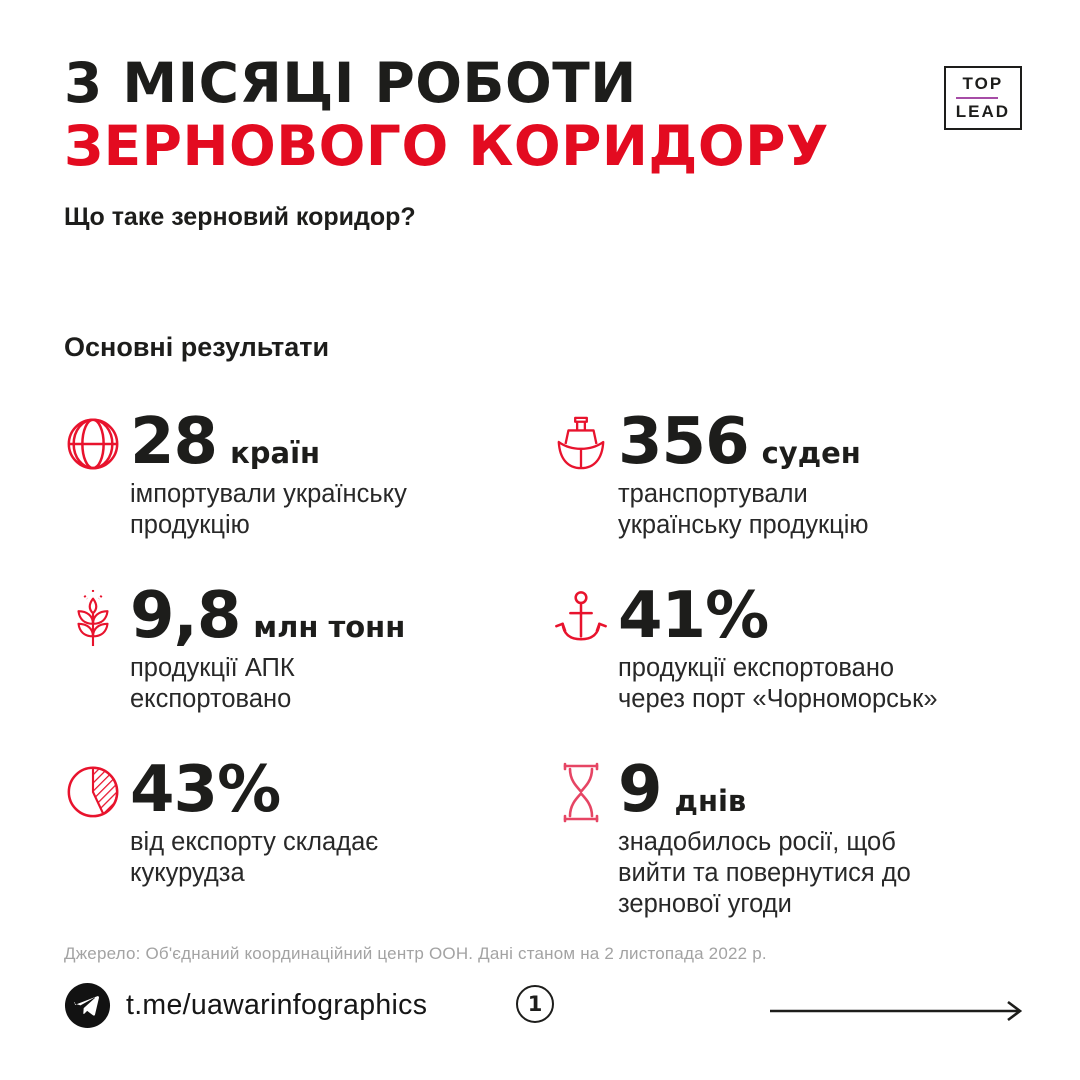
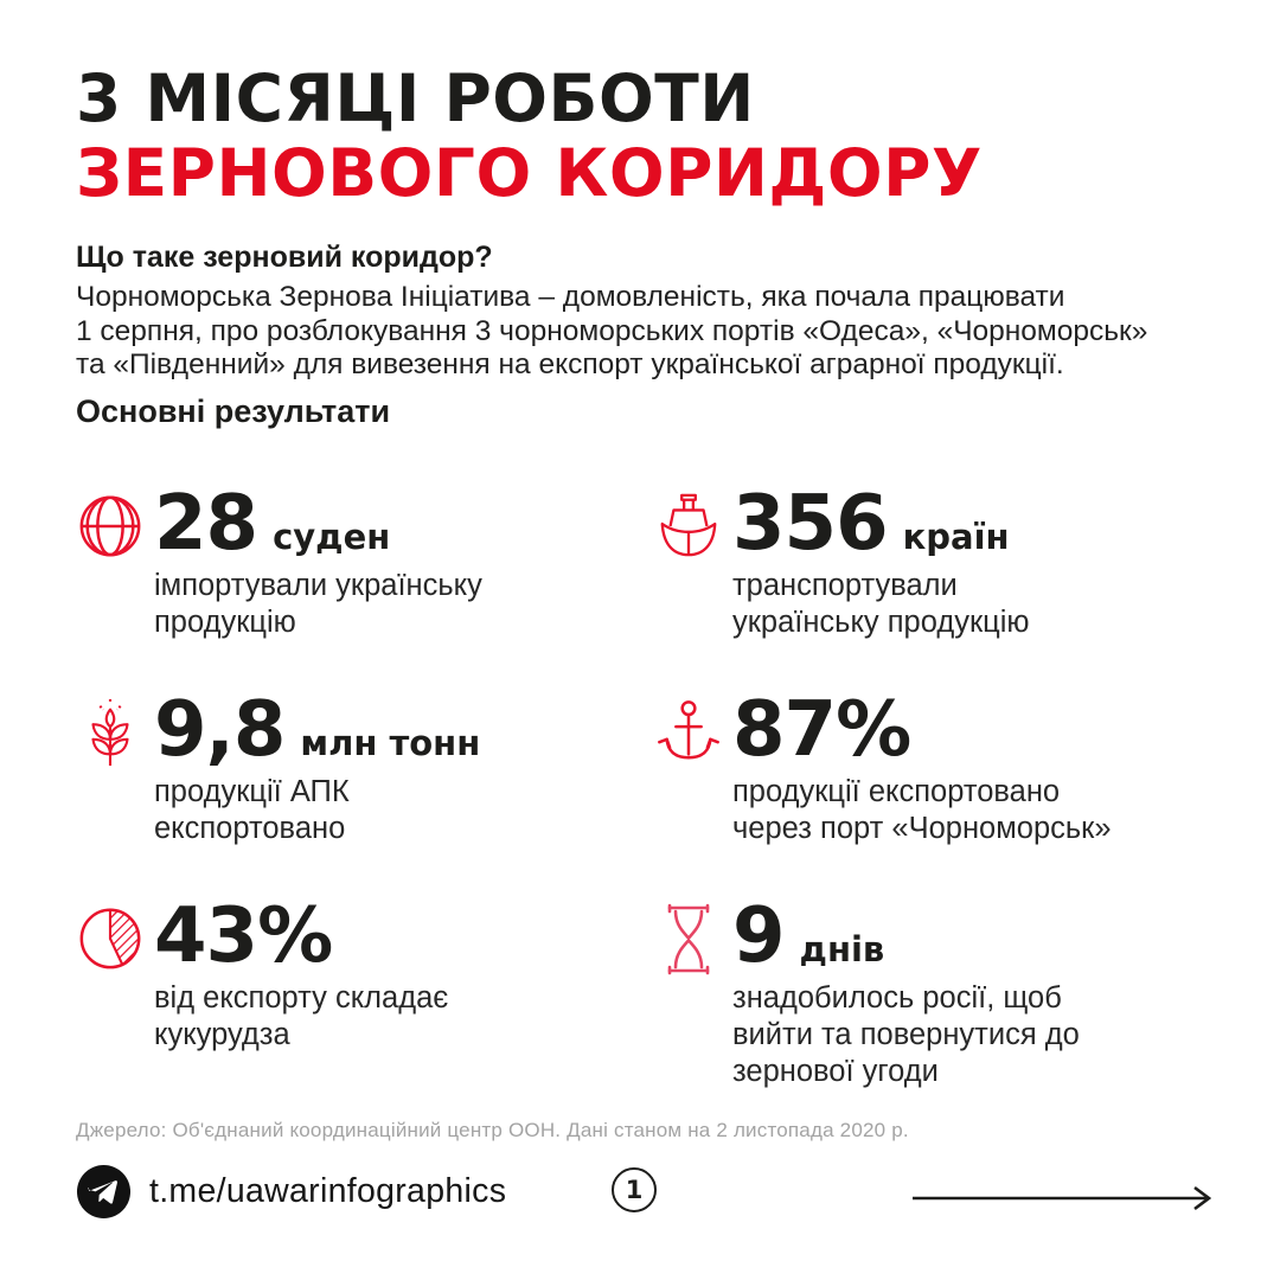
  3 МІСЯЦІ РОБОТИ
  ЗЕРНОВОГО КОРИДОРУ
- TOP
- LEAD
  Що таке зерновий коридор?
+ Чорноморська Зернова Ініціатива – домовленість, яка почала працювати
+ 1 серпня, про розблокування 3 чорноморських портів «Одеса», «Чорноморськ»
+ та «Південний» для вивезення на експорт української аграрної продукції.
  Основні результати
  28
- країн
+ суден
  імпортували українську
  продукцію
  356
- суден
+ країн
  транспортували
  українську продукцію
  9,8
  млн тонн
  продукції АПК
  експортовано
- 41%
+ 87%
  продукції експортовано
  через порт «Чорноморськ»
  43%
  від експорту складає
  кукурудза
  9
  днів
  знадобилось росії, щоб
  вийти та повернутися до
  зернової угоди
- Джерело: Об'єднаний координаційний центр ООН. Дані станом на 2 листопада 2022 р.
+ Джерело: Об'єднаний координаційний центр ООН. Дані станом на 2 листопада 2020 р.
  t.me/uawarinfographics
  1
